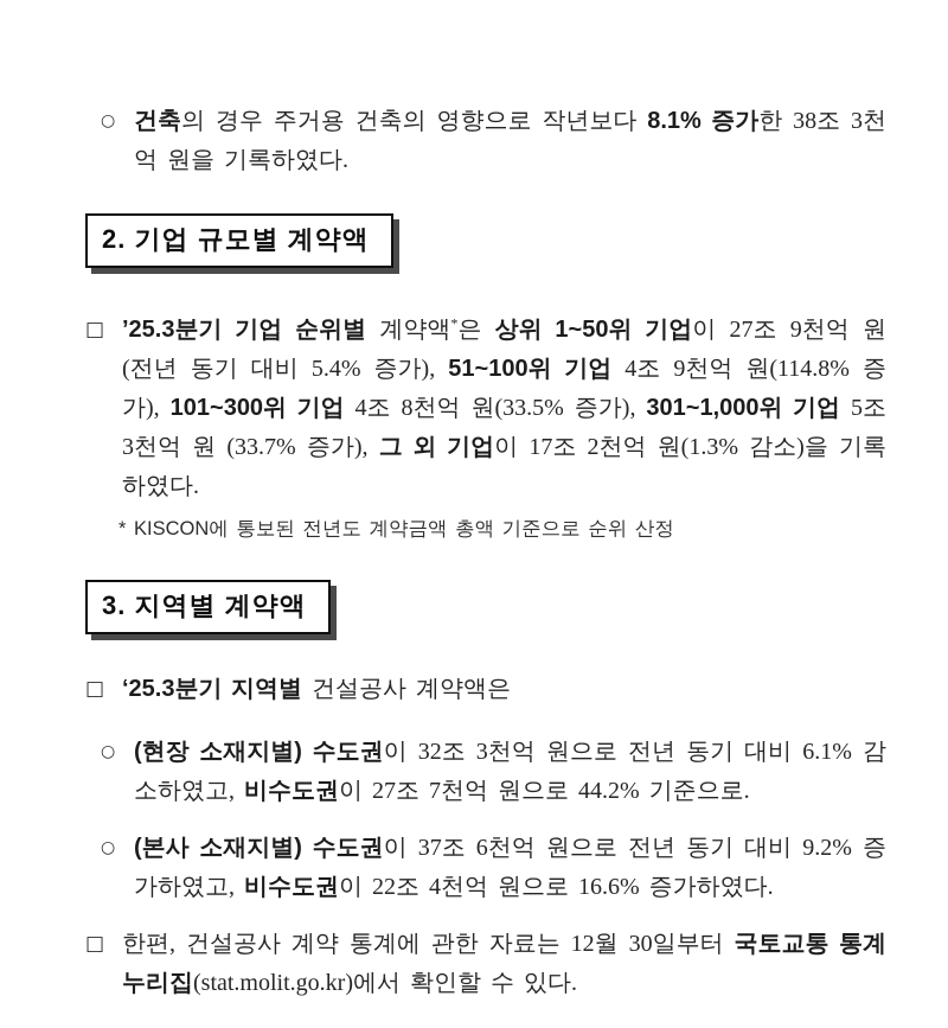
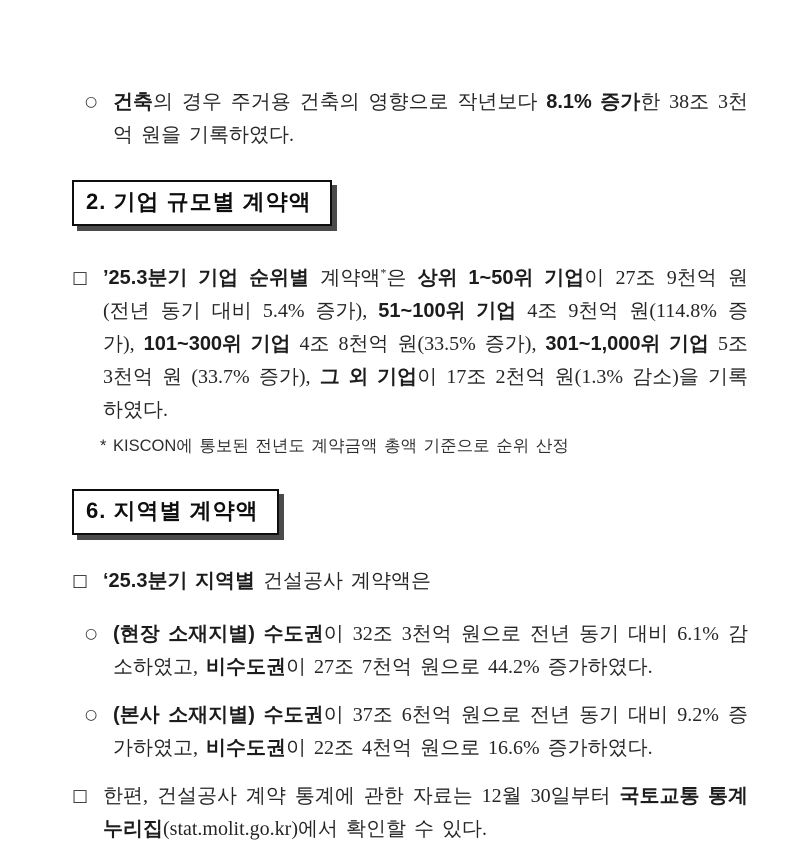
  ○
  건축의 경우 주거용 건축의 영향으로 작년보다 8.1% 증가한 38조 3천억 원을 기록하였다.
  2. 기업 규모별 계약액
  □
  ’25.3분기 기업 순위별 계약액*은 상위 1~50위 기업이 27조 9천억 원 (전년 동기 대비 5.4% 증가), 51~100위 기업 4조 9천억 원(114.8% 증가), 101~300위 기업 4조 8천억 원(33.5% 증가), 301~1,000위 기업 5조 3천억 원 (33.7% 증가), 그 외 기업이 17조 2천억 원(1.3% 감소)을 기록하였다.
  * KISCON에 통보된 전년도 계약금액 총액 기준으로 순위 산정
- 3. 지역별 계약액
+ 6. 지역별 계약액
  □
  ‘25.3분기 지역별 건설공사 계약액은
  ○
- (현장 소재지별) 수도권이 32조 3천억 원으로 전년 동기 대비 6.1% 감소하였고, 비수도권이 27조 7천억 원으로 44.2% 기준으로.
+ (현장 소재지별) 수도권이 32조 3천억 원으로 전년 동기 대비 6.1% 감소하였고, 비수도권이 27조 7천억 원으로 44.2% 증가하였다.
  ○
  (본사 소재지별) 수도권이 37조 6천억 원으로 전년 동기 대비 9.2% 증가하였고, 비수도권이 22조 4천억 원으로 16.6% 증가하였다.
  □
  한편, 건설공사 계약 통계에 관한 자료는 12월 30일부터 국토교통 통계누리집(stat.molit.go.kr)에서 확인할 수 있다.
